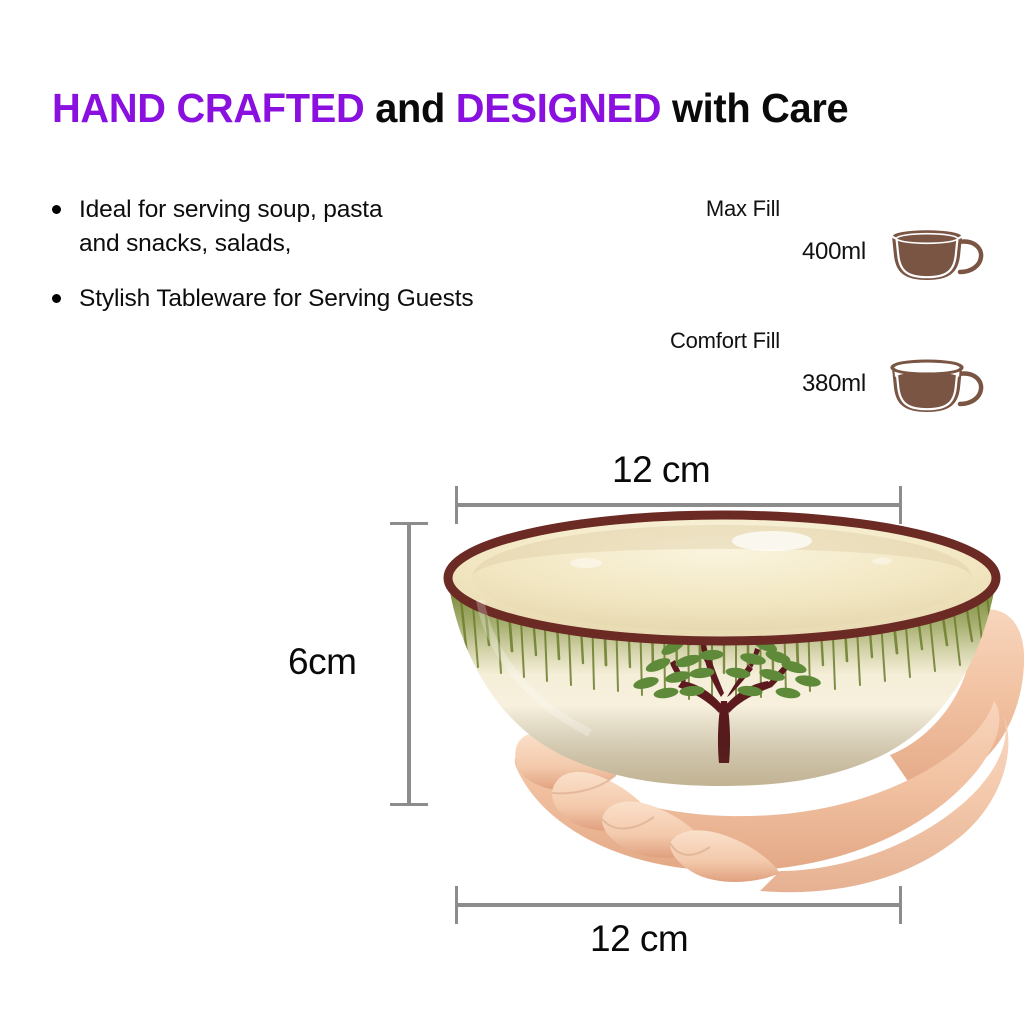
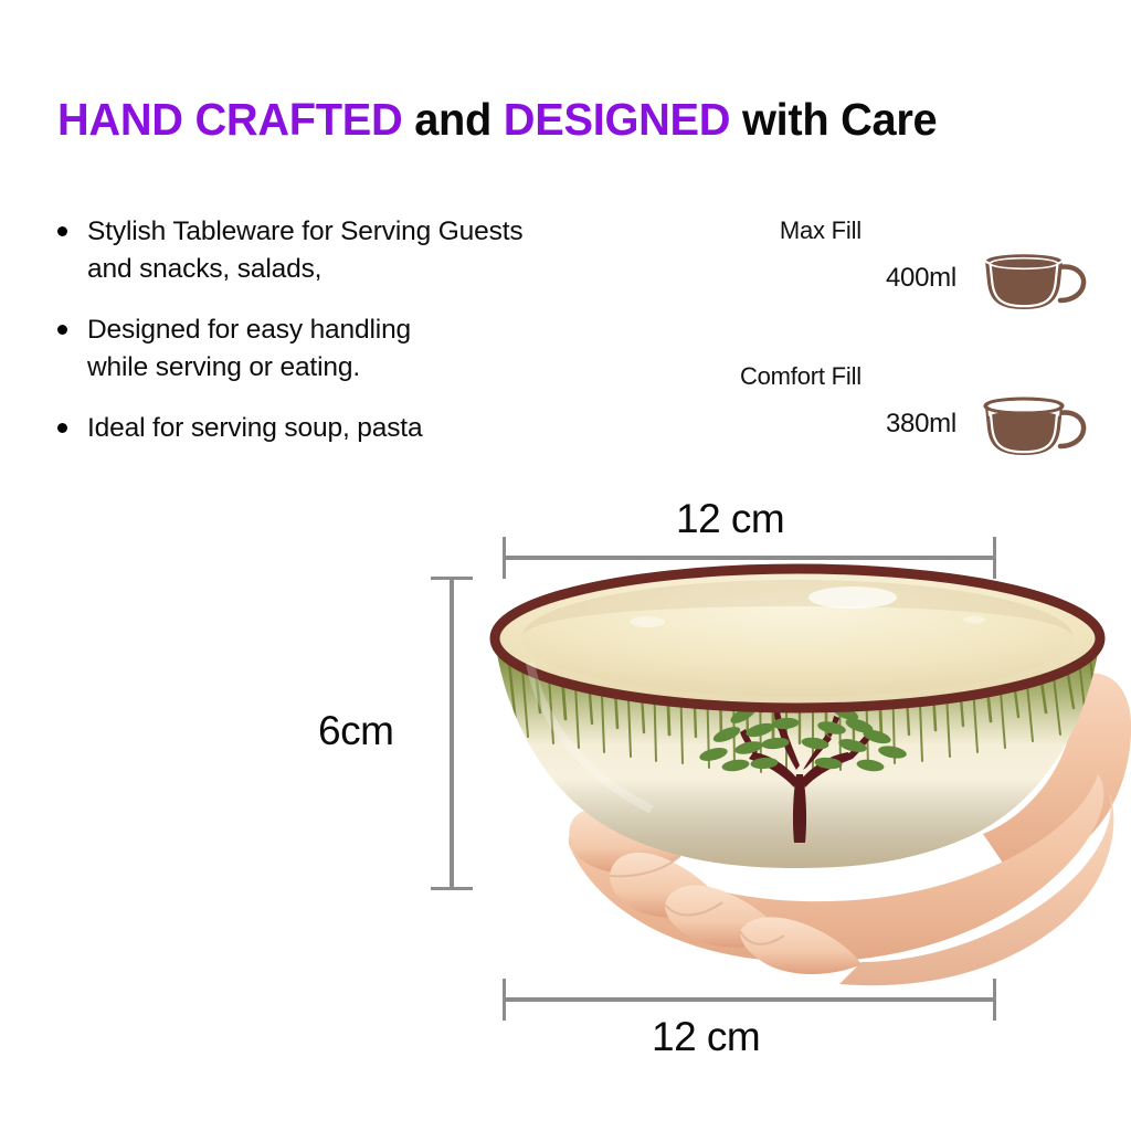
  HAND CRAFTED and DESIGNED with Care
- Ideal for serving soup, pasta
+ Stylish Tableware for Serving Guests
  and snacks, salads,
+ Designed for easy handling
+ while serving or eating.
- Stylish Tableware for Serving Guests
+ Ideal for serving soup, pasta
  Max Fill
  400ml
  Comfort Fill
  380ml
  12 cm
  6cm
  12 cm
